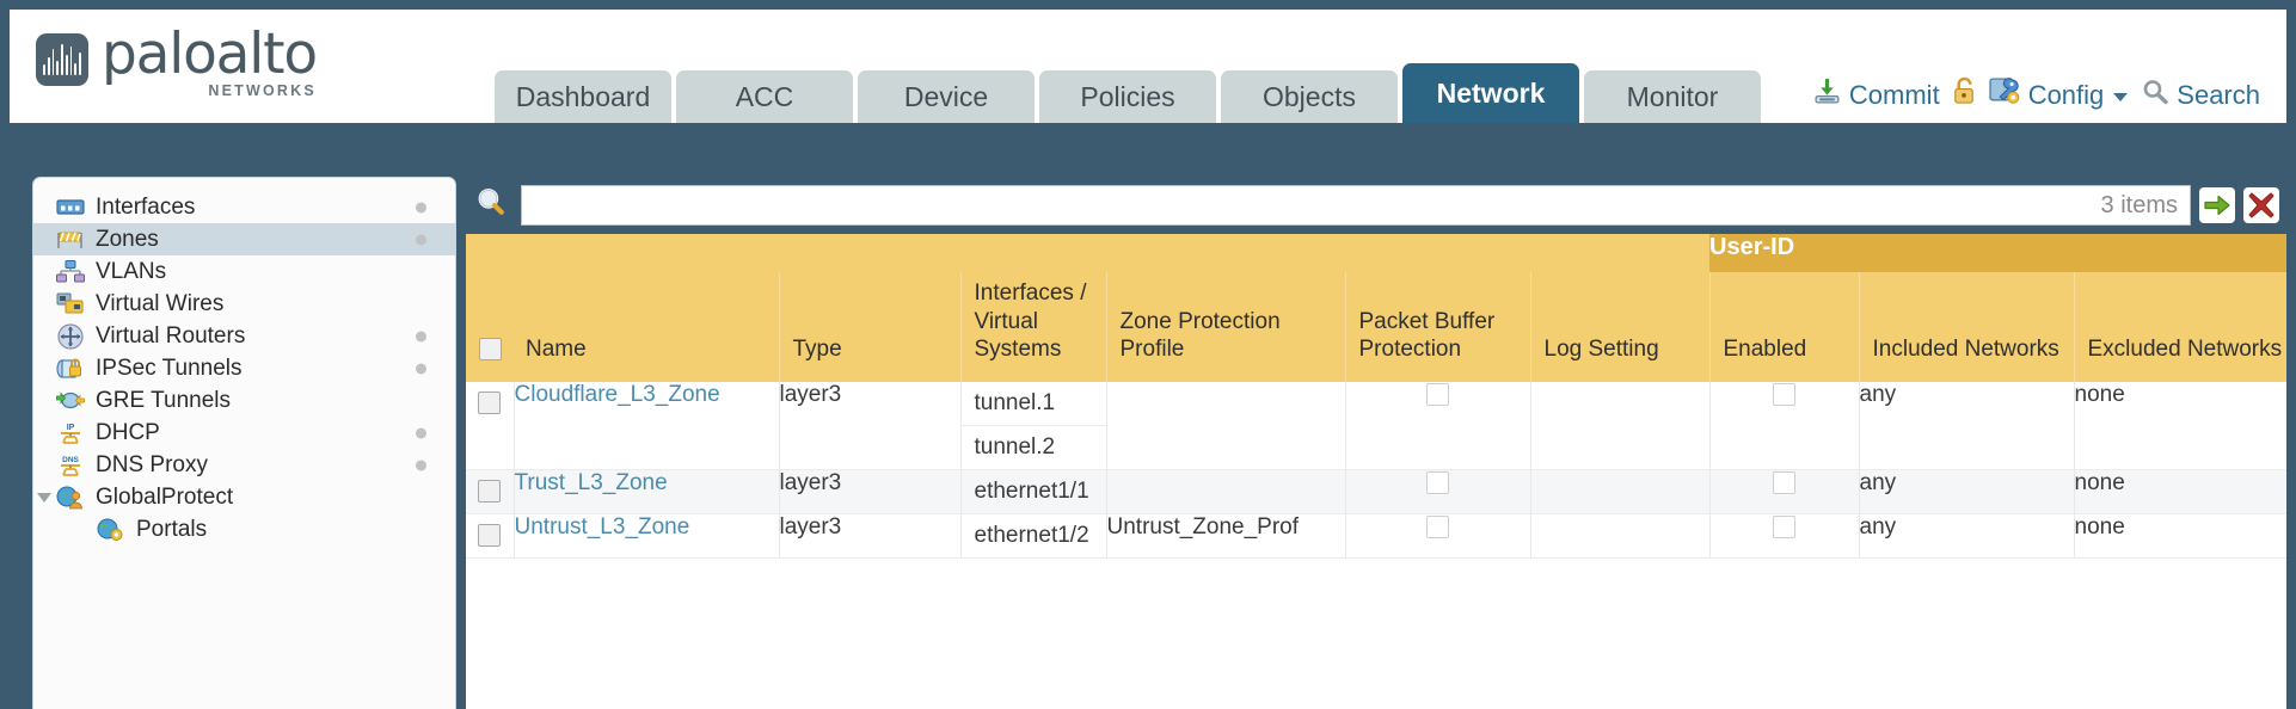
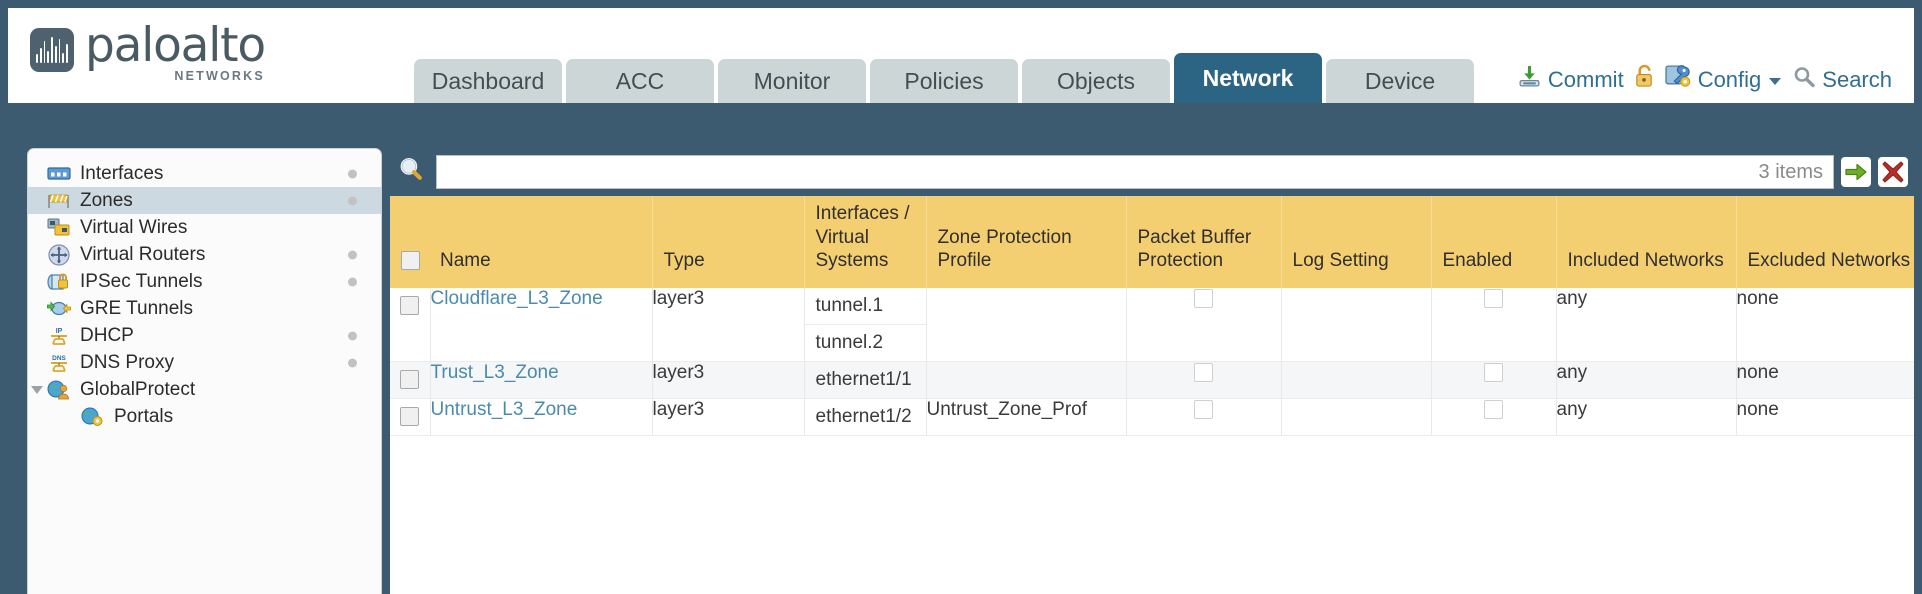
  paloalto
  NETWORKS
  Dashboard
  ACC
- Device
+ Monitor
  Policies
  Objects
  Network
- Monitor
+ Device
  Commit
  Config
  Search
  Interfaces
  Zones
- VLANs
  Virtual Wires
  Virtual Routers
  IPSec Tunnels
  GRE Tunnels
  DHCP
  DNS Proxy
  GlobalProtect
  Portals
  3 items
- 	User-ID
  	Name	Type	Interfaces / Virtual Systems	Zone Protection Profile	Packet Buffer Protection	Log Setting	Enabled	Included Networks	Excluded Networks
  	Cloudflare_L3_Zone	layer3	tunnel.1 tunnel.2					any	none
  	Trust_L3_Zone	layer3	ethernet1/1					any	none
  	Untrust_L3_Zone	layer3	ethernet1/2	Untrust_Zone_Prof				any	none
